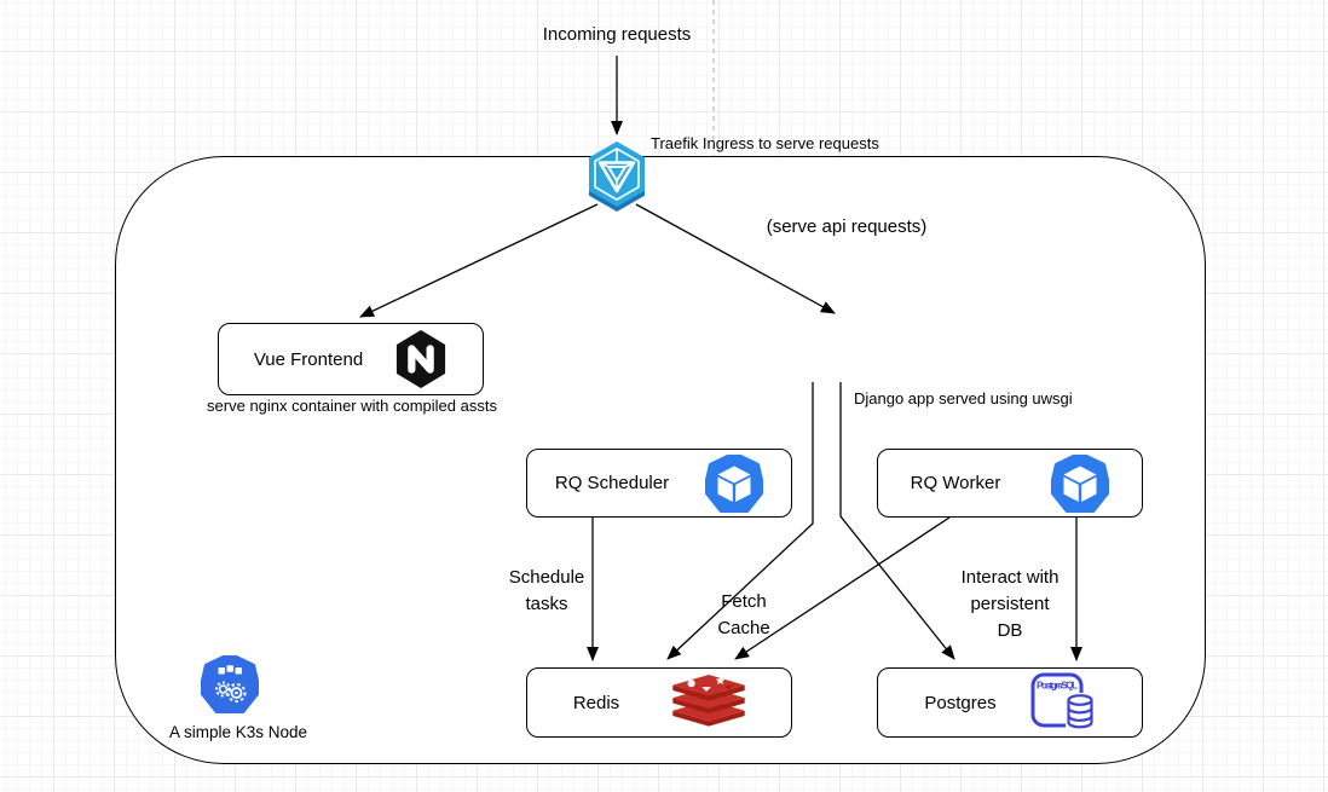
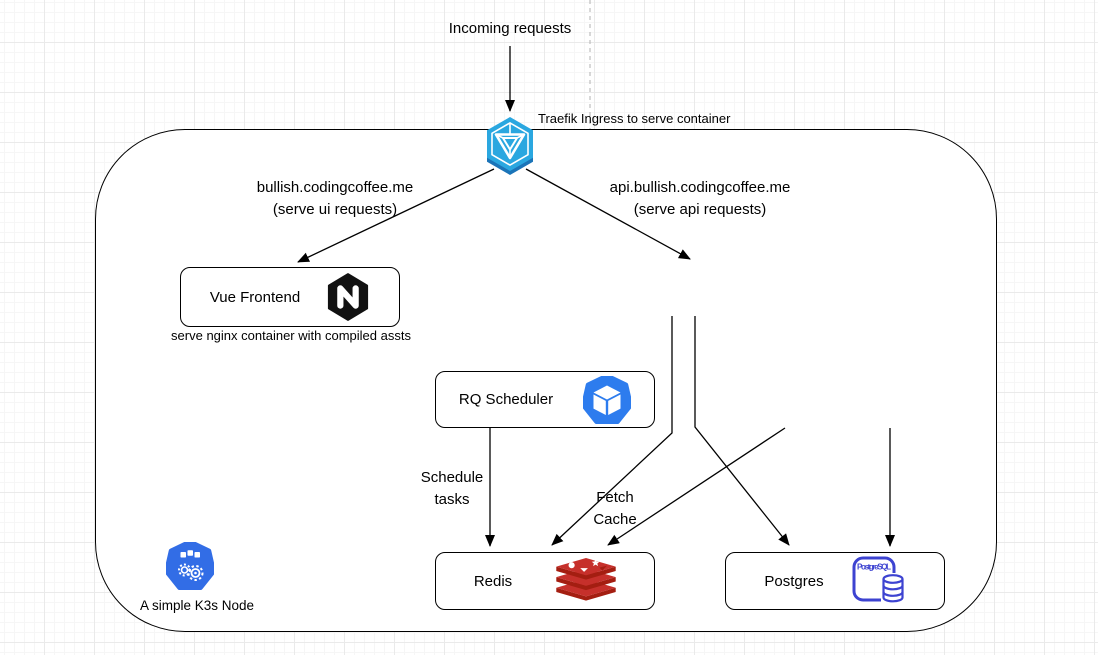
  Incoming requests
- Traefik Ingress to serve requests
+ Traefik Ingress to serve container
+ bullish.codingcoffee.me
+ (serve ui requests)
+ api.bullish.codingcoffee.me
  (serve api requests)
  Vue Frontend
  serve nginx container with compiled assts
- Django app served using uwsgi
  RQ Scheduler
- RQ Worker
  Schedule
  tasks
  Fetch
  Cache
- Interact with
- persistent
- DB
  Redis
  Postgres
  PostgreSQL
  A simple K3s Node
